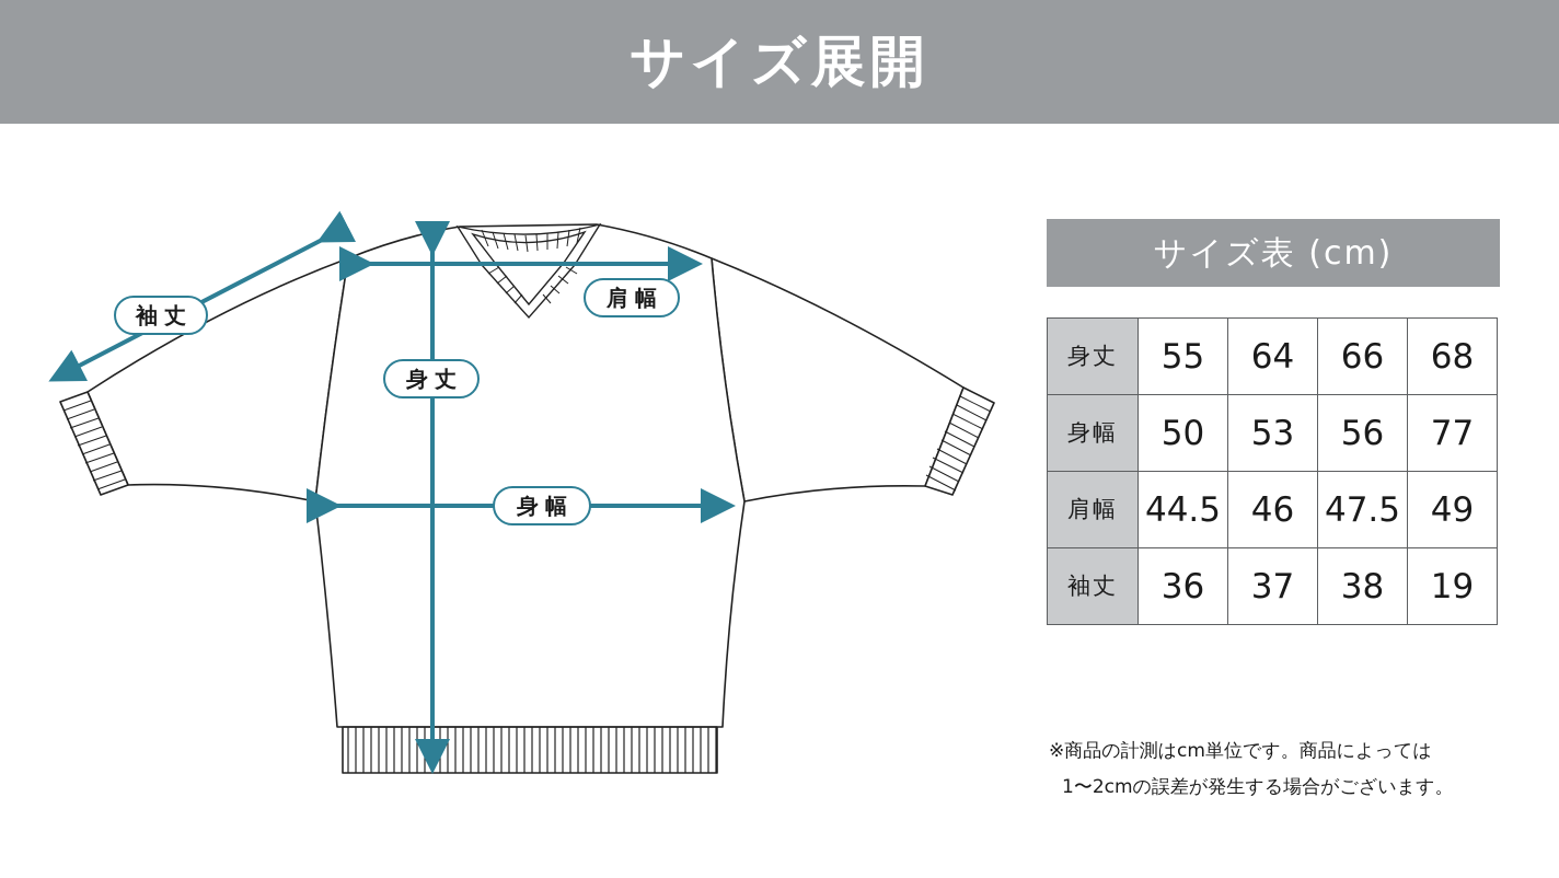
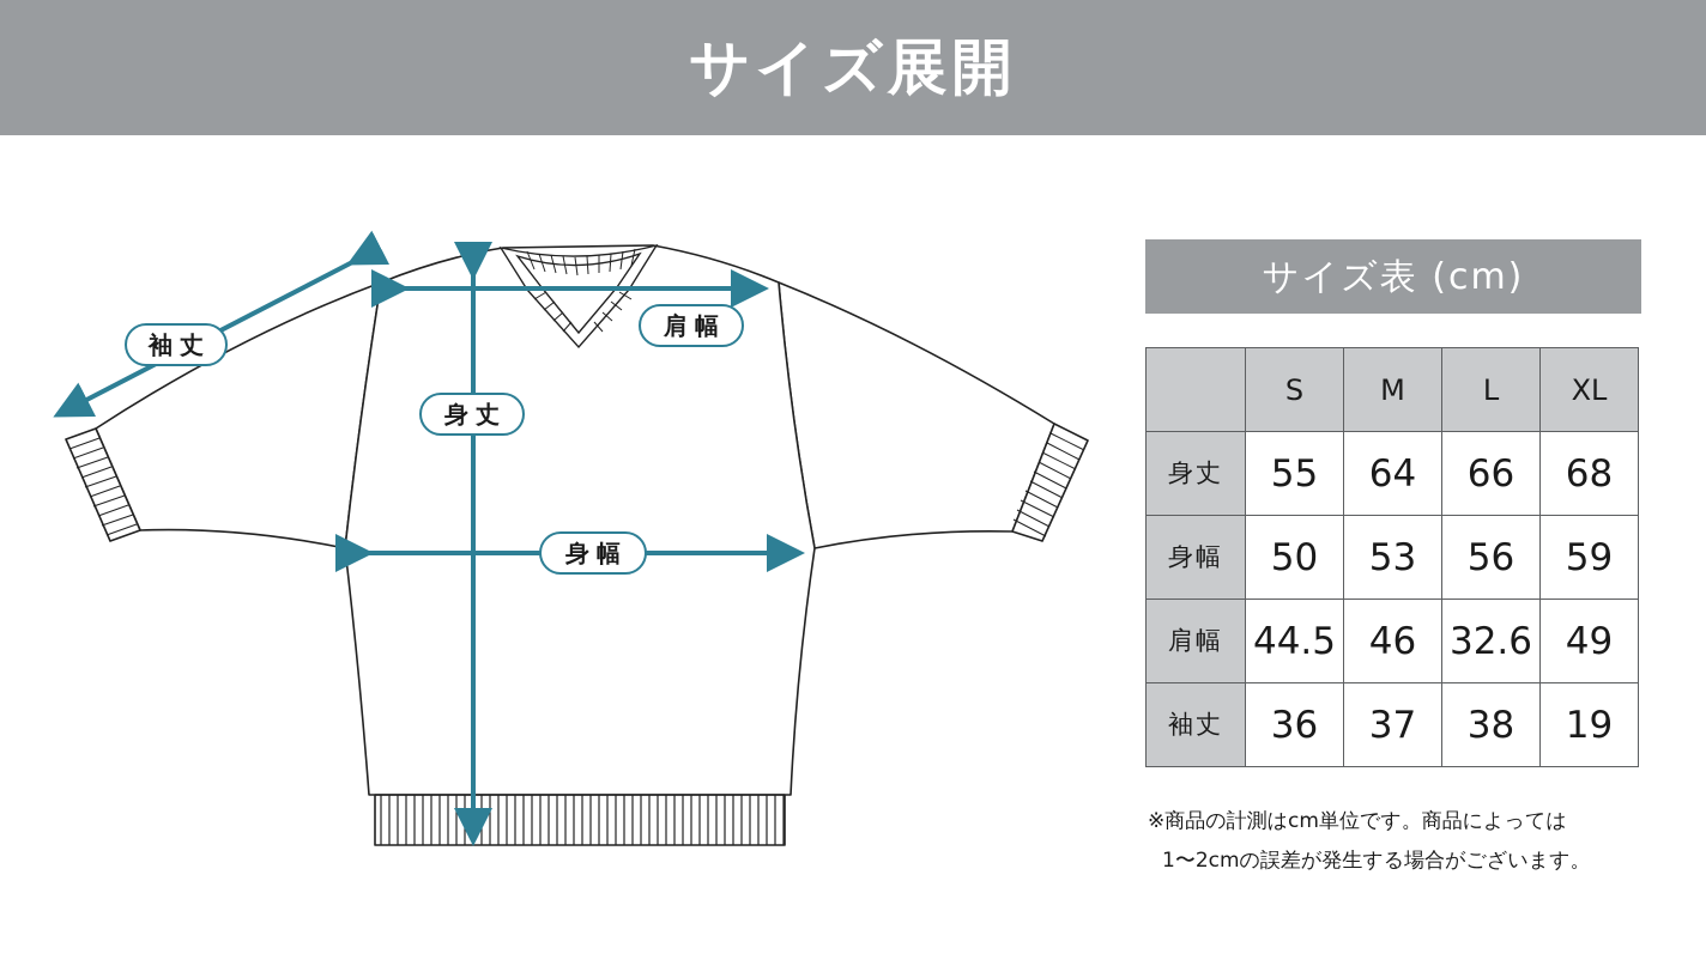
  サイズ展開
  袖丈
  肩幅
  身丈
  身幅
  サイズ表 (cm)
+ 	S	M	L	XL
  身丈	55	64	66	68
- 身幅	50	53	56	77
+ 身幅	50	53	56	59
- 肩幅	44.5	46	47.5	49
+ 肩幅	44.5	46	32.6	49
  袖丈	36	37	38	19
  ※商品の計測はcm単位です。商品によっては
  1〜2cmの誤差が発生する場合がございます。
